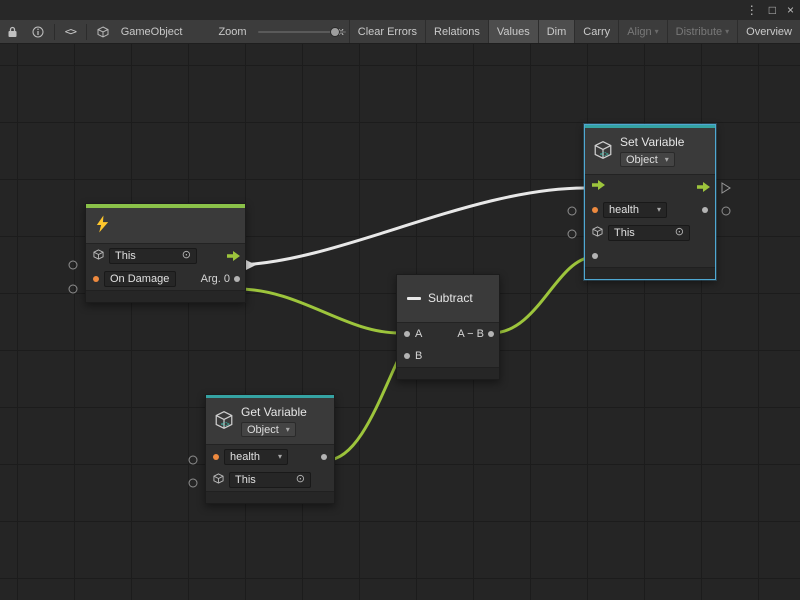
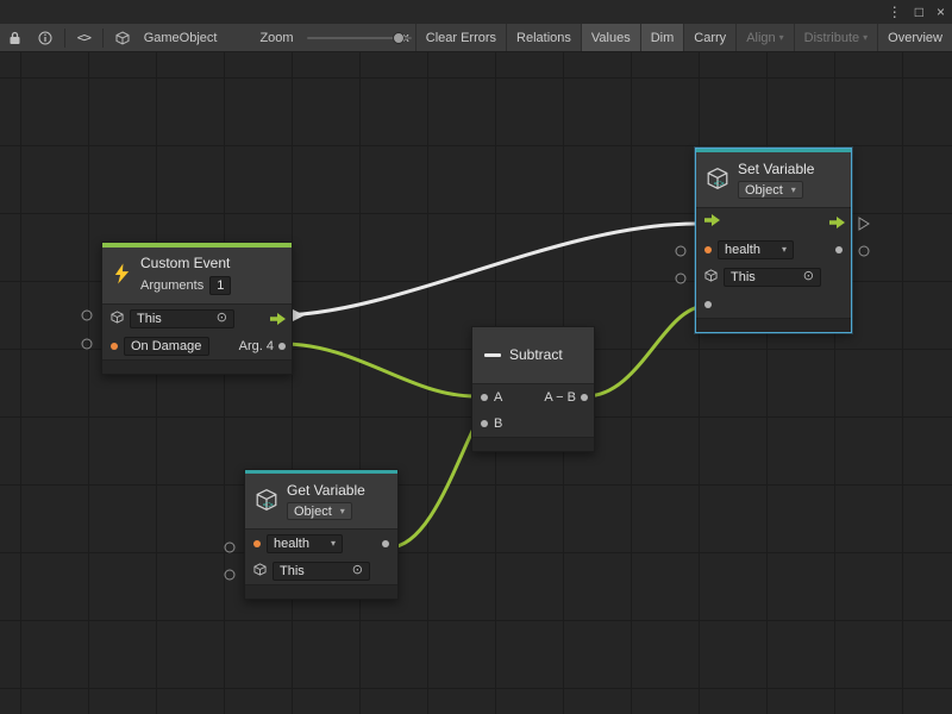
  ⋮
  □
  ×
  <>
  GameObject
  Zoom
  Clear Errors
  Relations
  Values
  Dim
  Carry
  Align
  ▾
  Distribute
  ▾
  Overview
+ Custom Event
+ Arguments
+ 1
  This
  ⊙
  On Damage
- Arg. 0
+ Arg. 4
  Subtract
  A
  A − B
  B
  <>
  Get Variable
  Object
  ▾
  health
  ▾
  This
  ⊙
  <>
  Set Variable
  Object
  ▾
  health
  ▾
  This
  ⊙
